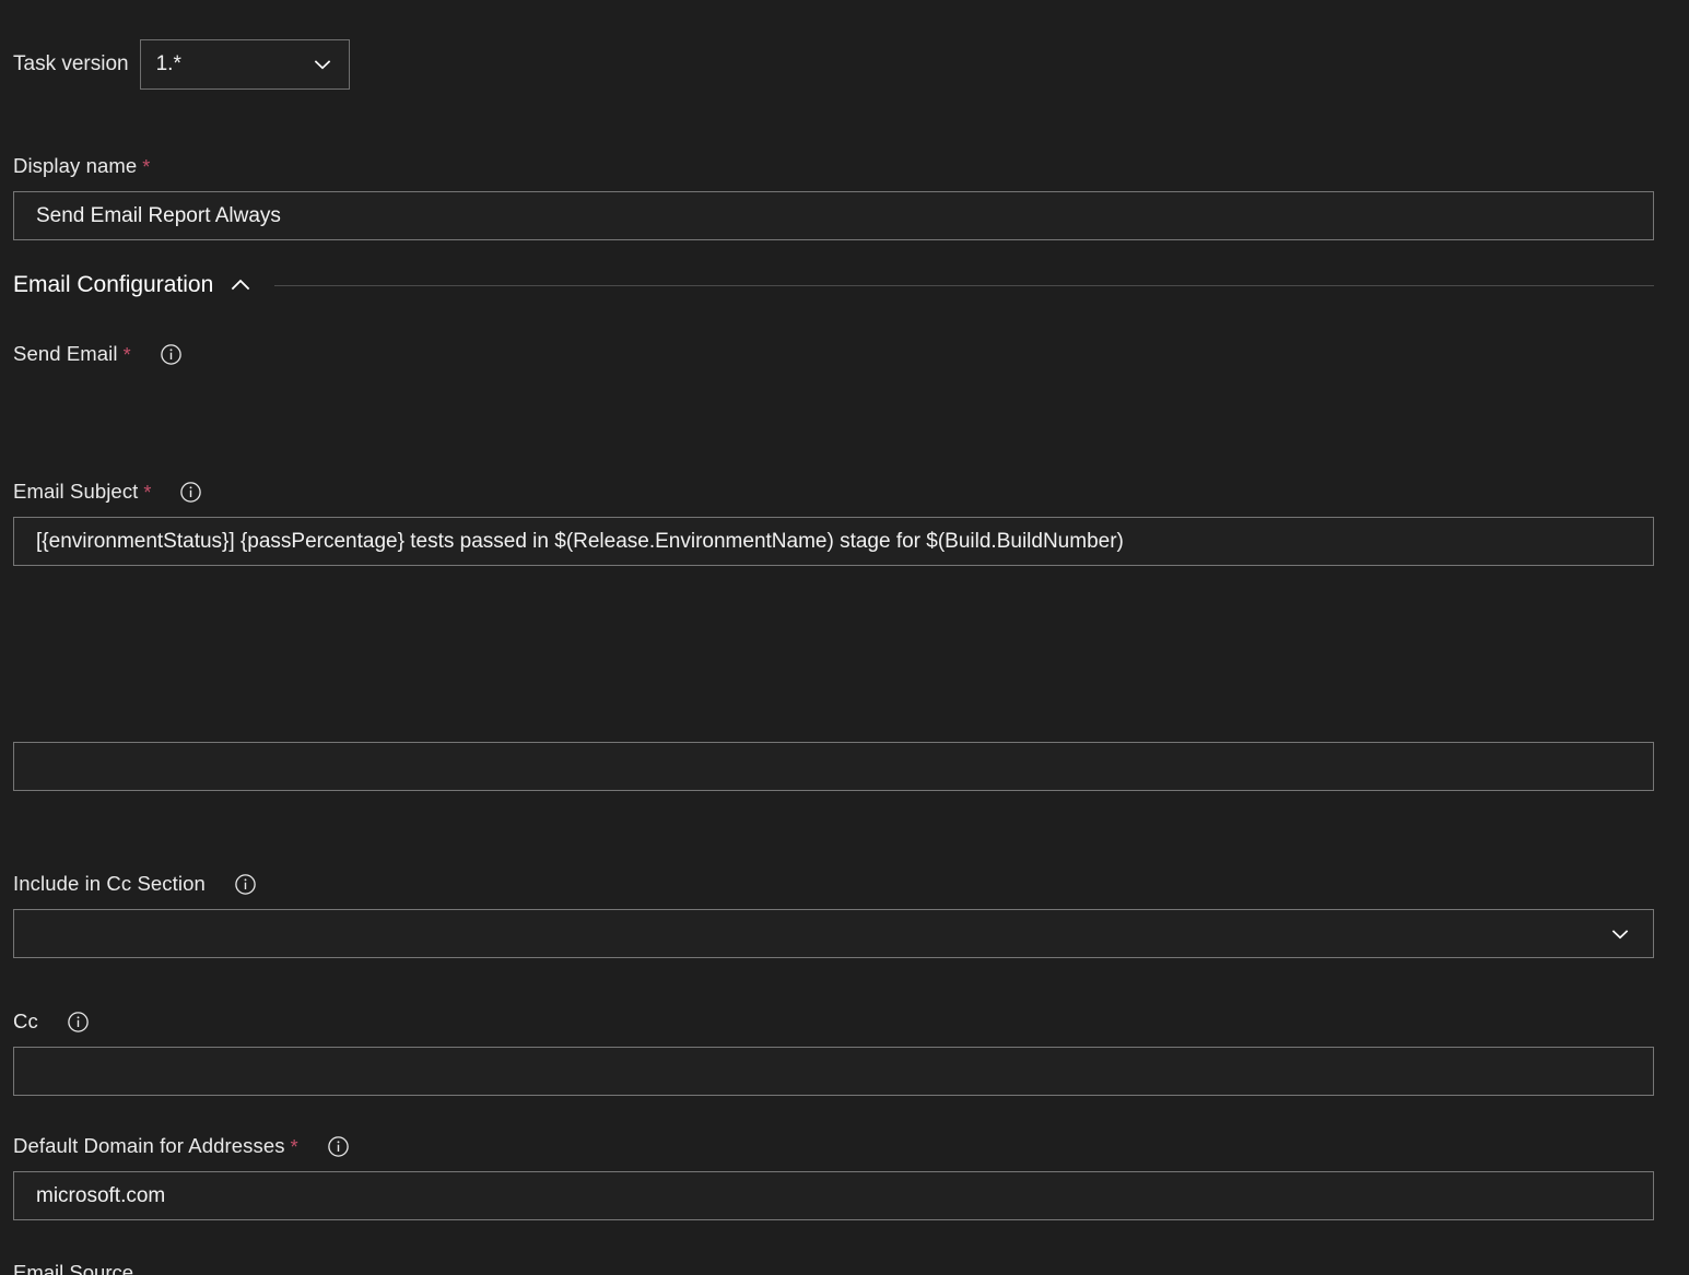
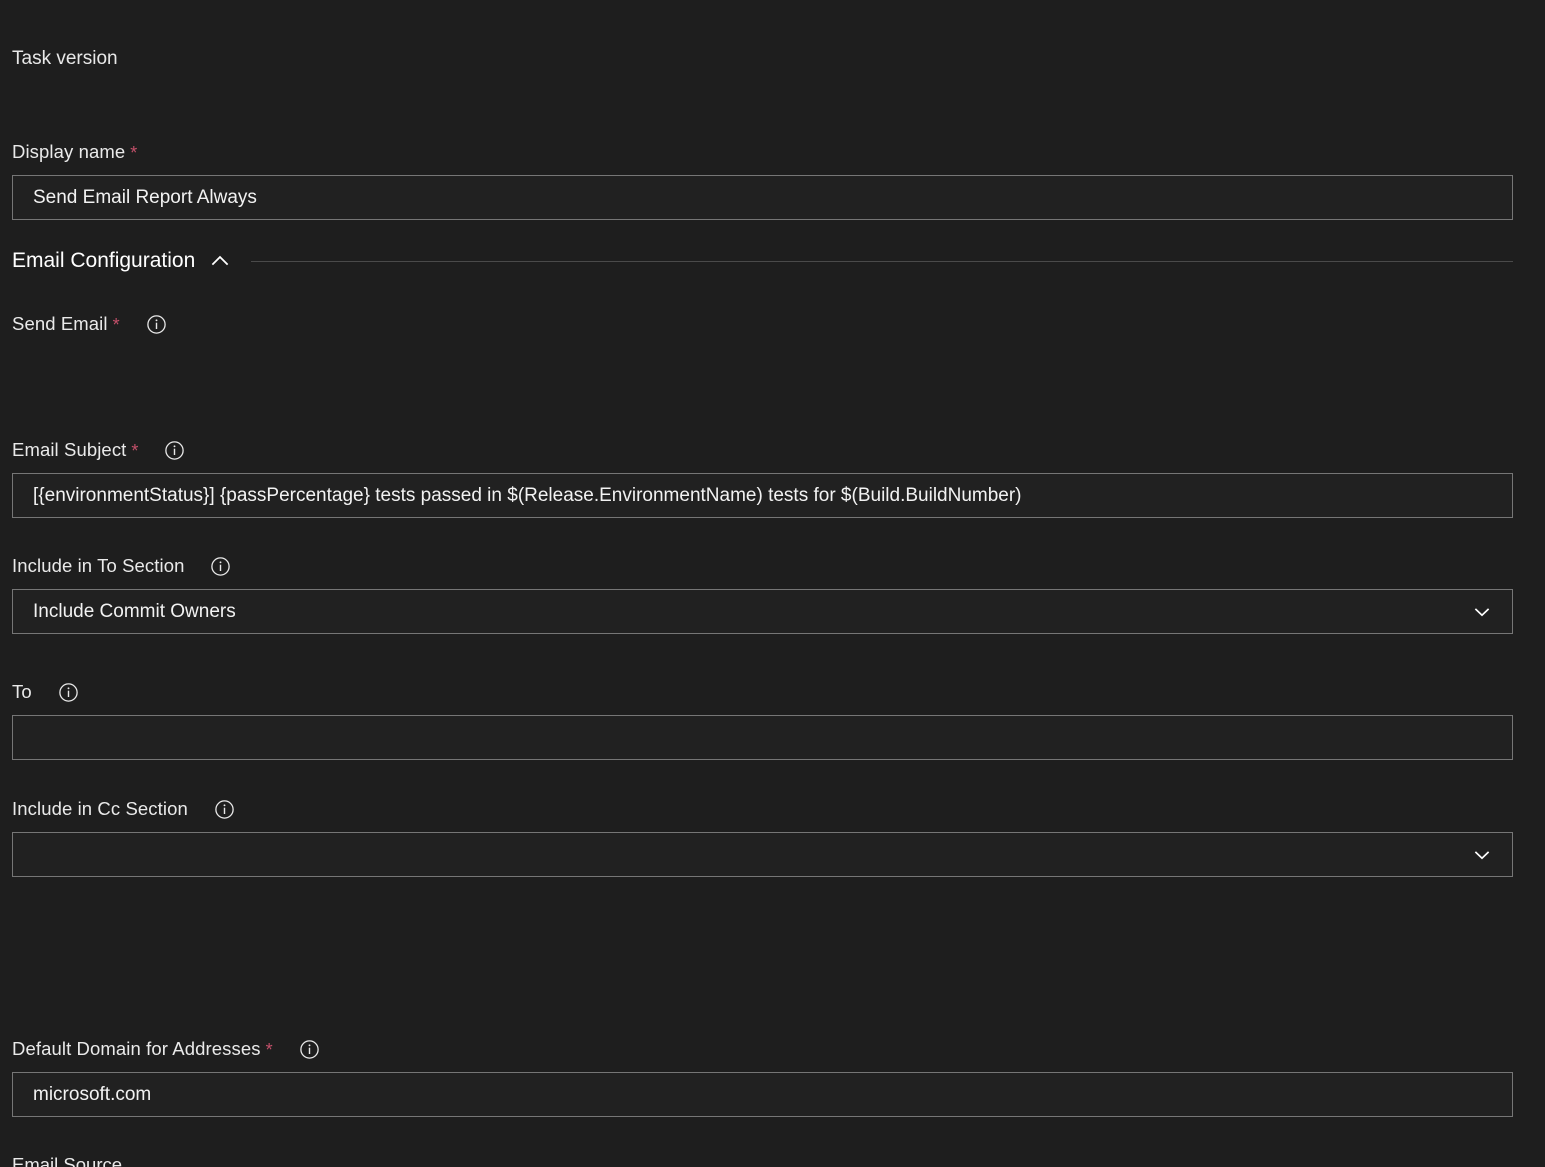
  Task version
- 1.*
  Display name
  *
  Send Email Report Always
  Email Configuration
  Send Email
  *
  Email Subject
  *
- [{environmentStatus}] {passPercentage} tests passed in $(Release.EnvironmentName) stage for $(Build.BuildNumber)
+ [{environmentStatus}] {passPercentage} tests passed in $(Release.EnvironmentName) tests for $(Build.BuildNumber)
+ Include in To Section
+ Include Commit Owners
+ To
  Include in Cc Section
- Cc
  Default Domain for Addresses
  *
  microsoft.com
  Email Source
